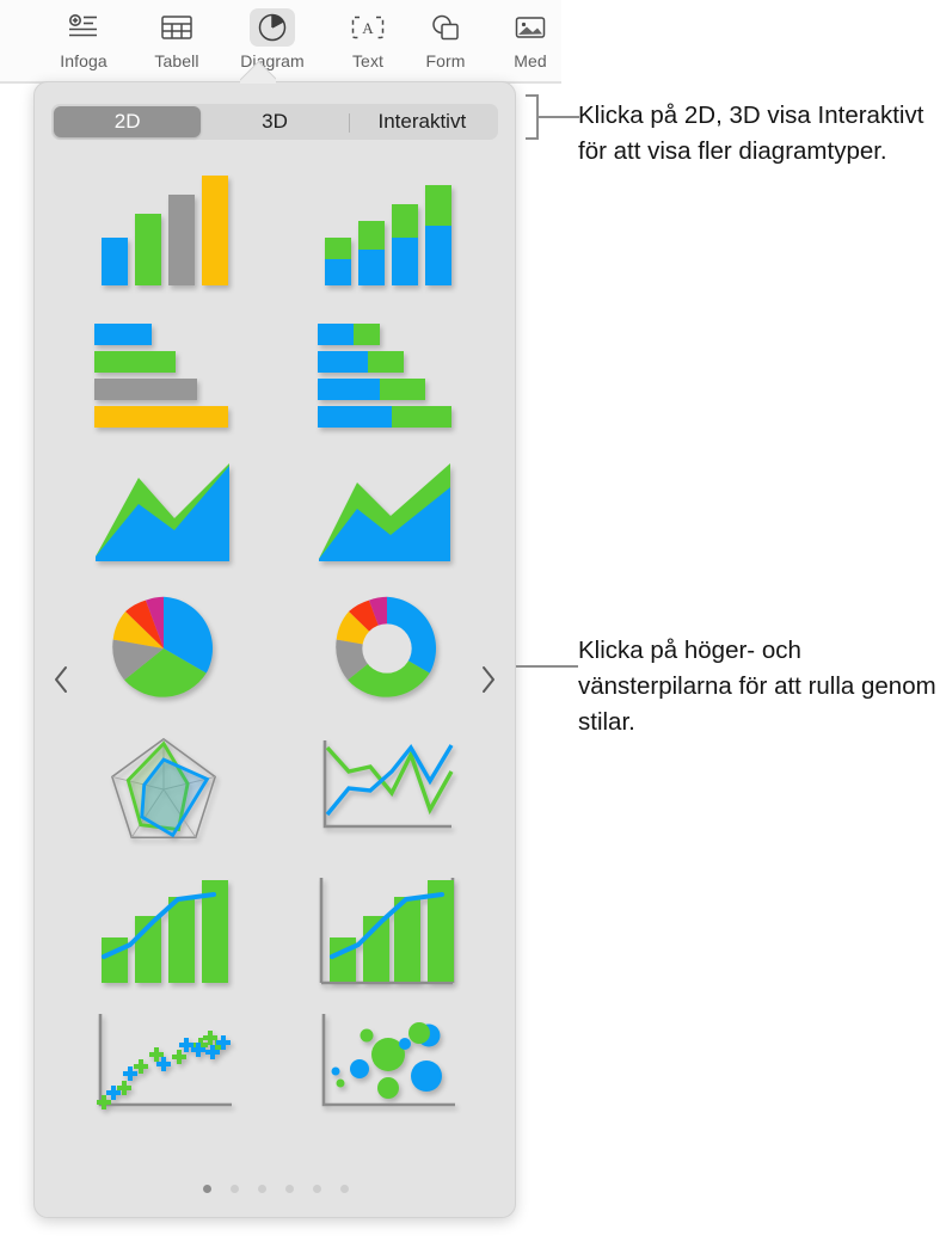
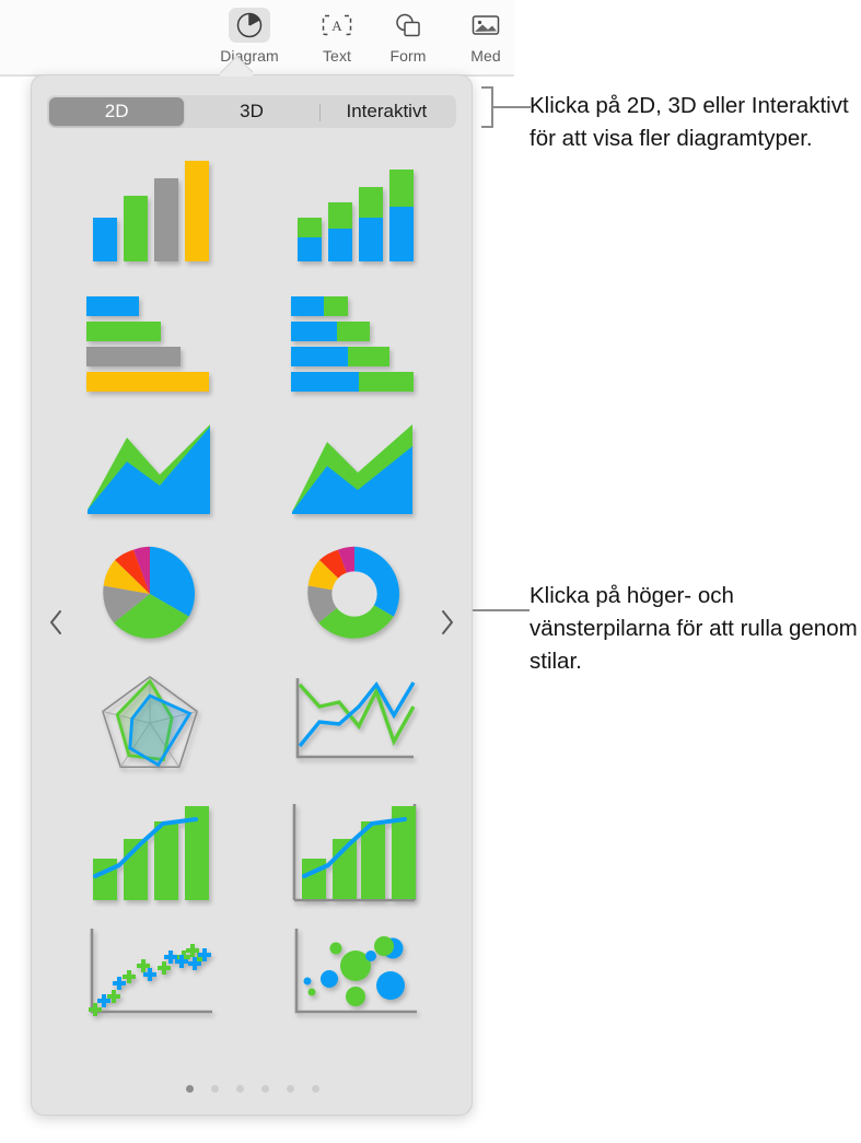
- Infoga
- Tabell
  A
  Text
  Form
  Med
  2D
  3D
  Interaktivt
- Klicka på 2D, 3D visa Interaktivt för att visa fler diagramtyper.
+ Klicka på 2D, 3D eller Interaktivt för att visa fler diagramtyper.
  Klicka på höger- och vänsterpilarna för att rulla genom stilar.
